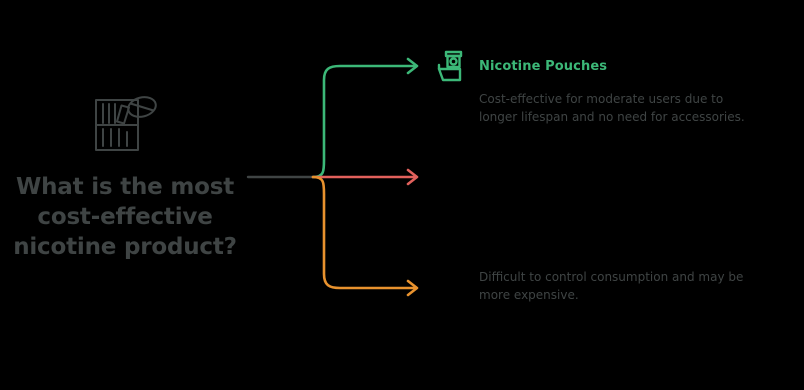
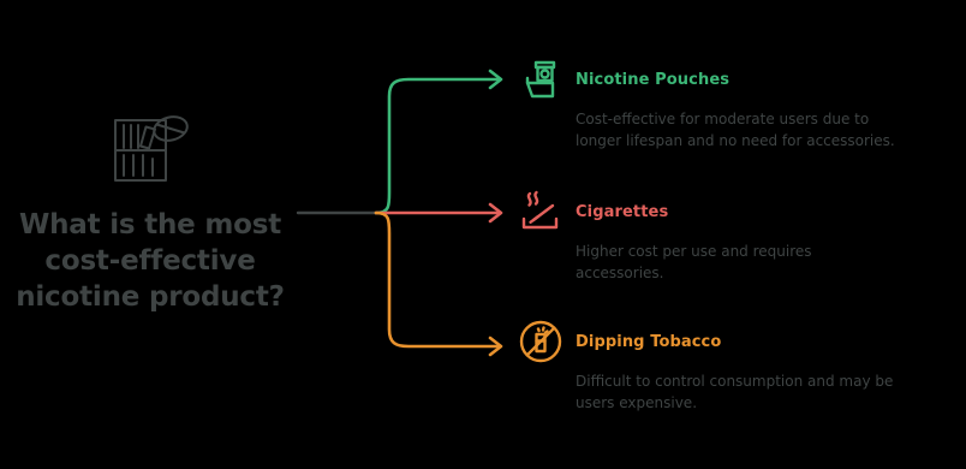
  What is the most
  cost-effective
  nicotine product?
  Nicotine Pouches
  Cost-effective for moderate users due to longer lifespan and no need for accessories.
+ Cigarettes
+ Higher cost per use and requires accessories.
+ Dipping Tobacco
- Difficult to control consumption and may be more expensive.
+ Difficult to control consumption and may be users expensive.
